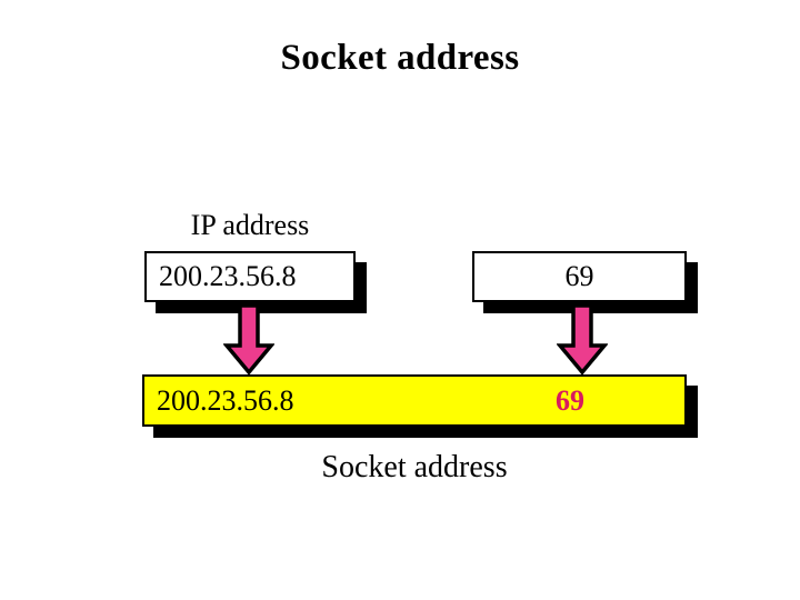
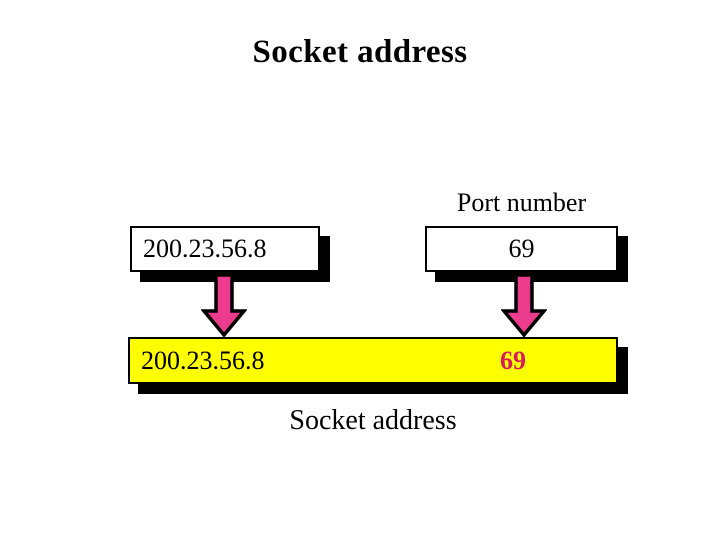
  Socket address
- IP address
  200.23.56.8
+ Port number
  69
  200.23.56.8
  69
  Socket address
